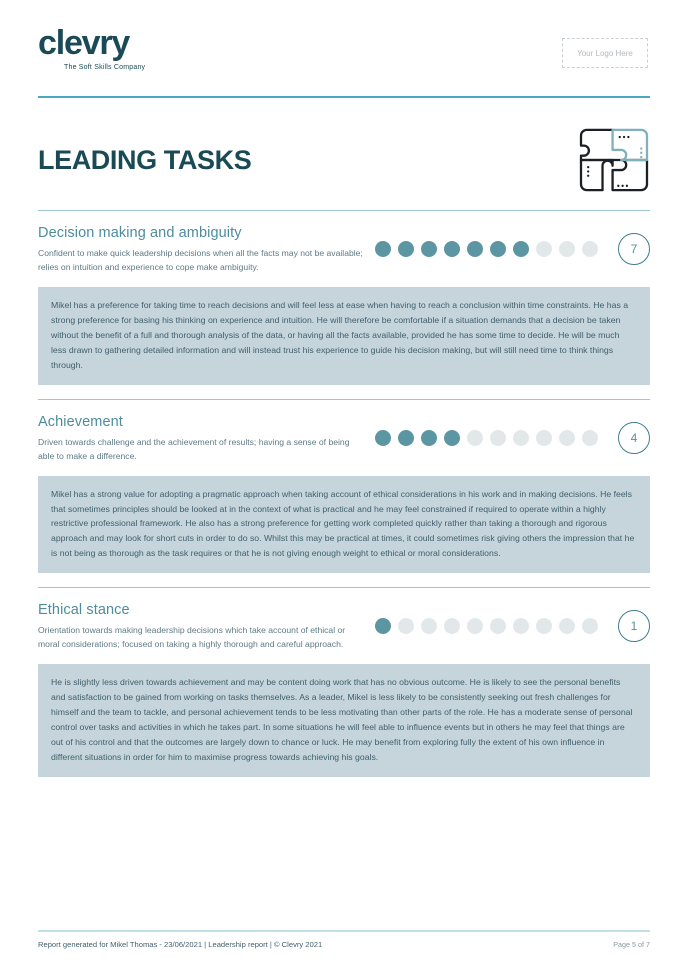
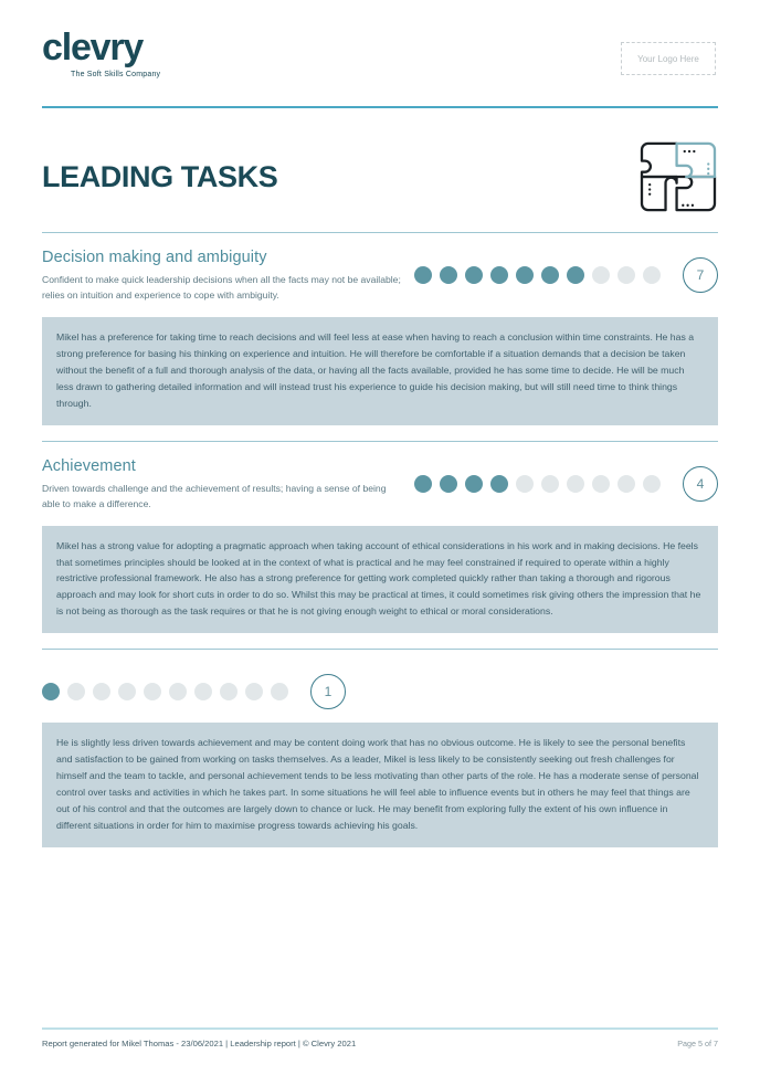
  clevry
  Your Logo Here
  LEADING TASKS
  Decision making and ambiguity
- Confident to make quick leadership decisions when all the facts may not be available; relies on intuition and experience to cope make ambiguity.
+ Confident to make quick leadership decisions when all the facts may not be available; relies on intuition and experience to cope with ambiguity.
  7
  Mikel has a preference for taking time to reach decisions and will feel less at ease when having to reach a conclusion within time constraints. He has a strong preference for basing his thinking on experience and intuition. He will therefore be comfortable if a situation demands that a decision be taken without the benefit of a full and thorough analysis of the data, or having all the facts available, provided he has some time to decide. He will be much less drawn to gathering detailed information and will instead trust his experience to guide his decision making, but will still need time to think things through.
  Achievement
  Driven towards challenge and the achievement of results; having a sense of being able to make a difference.
  4
  Mikel has a strong value for adopting a pragmatic approach when taking account of ethical considerations in his work and in making decisions. He feels that sometimes principles should be looked at in the context of what is practical and he may feel constrained if required to operate within a highly restrictive professional framework. He also has a strong preference for getting work completed quickly rather than taking a thorough and rigorous approach and may look for short cuts in order to do so. Whilst this may be practical at times, it could sometimes risk giving others the impression that he is not being as thorough as the task requires or that he is not giving enough weight to ethical or moral considerations.
- Ethical stance
- Orientation towards making leadership decisions which take account of ethical or moral considerations; focused on taking a highly thorough and careful approach.
  1
  He is slightly less driven towards achievement and may be content doing work that has no obvious outcome. He is likely to see the personal benefits and satisfaction to be gained from working on tasks themselves. As a leader, Mikel is less likely to be consistently seeking out fresh challenges for himself and the team to tackle, and personal achievement tends to be less motivating than other parts of the role. He has a moderate sense of personal control over tasks and activities in which he takes part. In some situations he will feel able to influence events but in others he may feel that things are out of his control and that the outcomes are largely down to chance or luck. He may benefit from exploring fully the extent of his own influence in different situations in order for him to maximise progress towards achieving his goals.
  Report generated for Mikel Thomas - 23/06/2021 | Leadership report | © Clevry 2021
  Page 5 of 7
